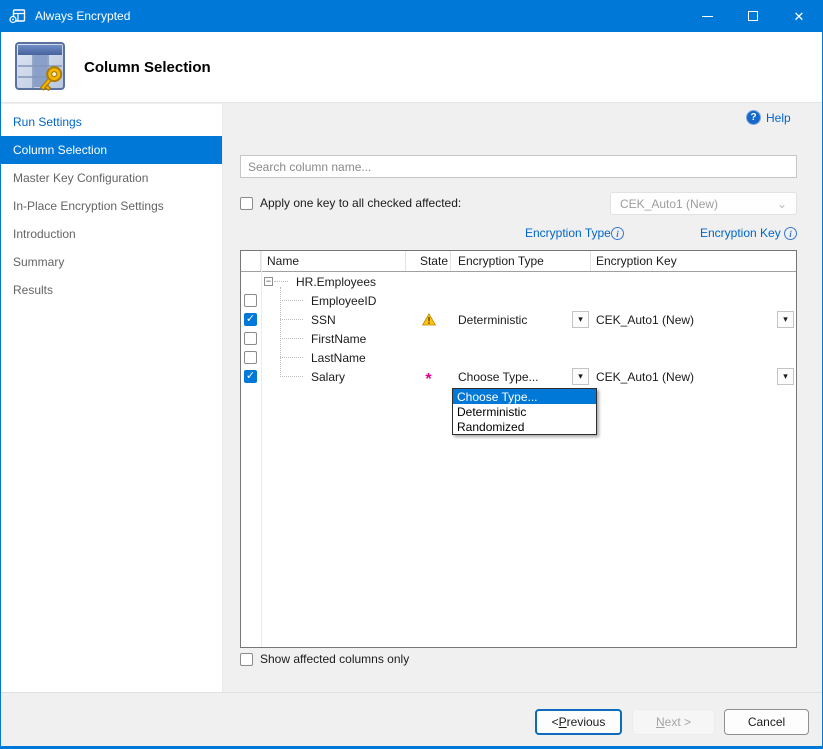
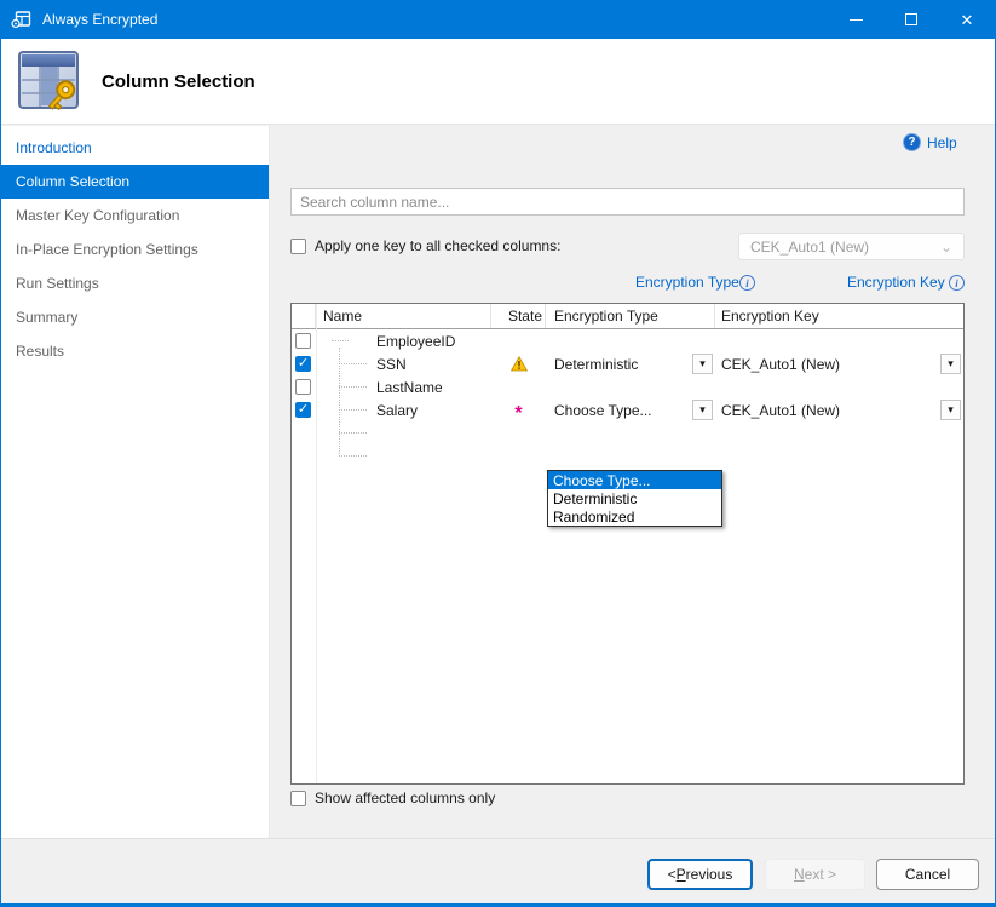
  Always Encrypted
  ✕
  Column Selection
- Run Settings
+ Introduction
  Column Selection
  Master Key Configuration
  In-Place Encryption Settings
- Introduction
+ Run Settings
  Summary
  Results
  ?
  Help
  Search column name...
- Apply one key to all checked affected:
+ Apply one key to all checked columns:
  CEK_Auto1 (New)
  ⌄
  Encryption Type
  i
  Encryption Key
  i
  Name
  State
  Encryption Type
  Encryption Key
- −
- HR.Employees
  EmployeeID
  ✓
  SSN
  Deterministic
  ▾
  CEK_Auto1 (New)
  ▾
- FirstName
  LastName
  ✓
  Salary
  *
  Choose Type...
  ▾
  CEK_Auto1 (New)
  ▾
  Choose Type...
  Deterministic
  Randomized
  Show affected columns only
  <
  P
  revious
  N
  ext >
  Cancel
